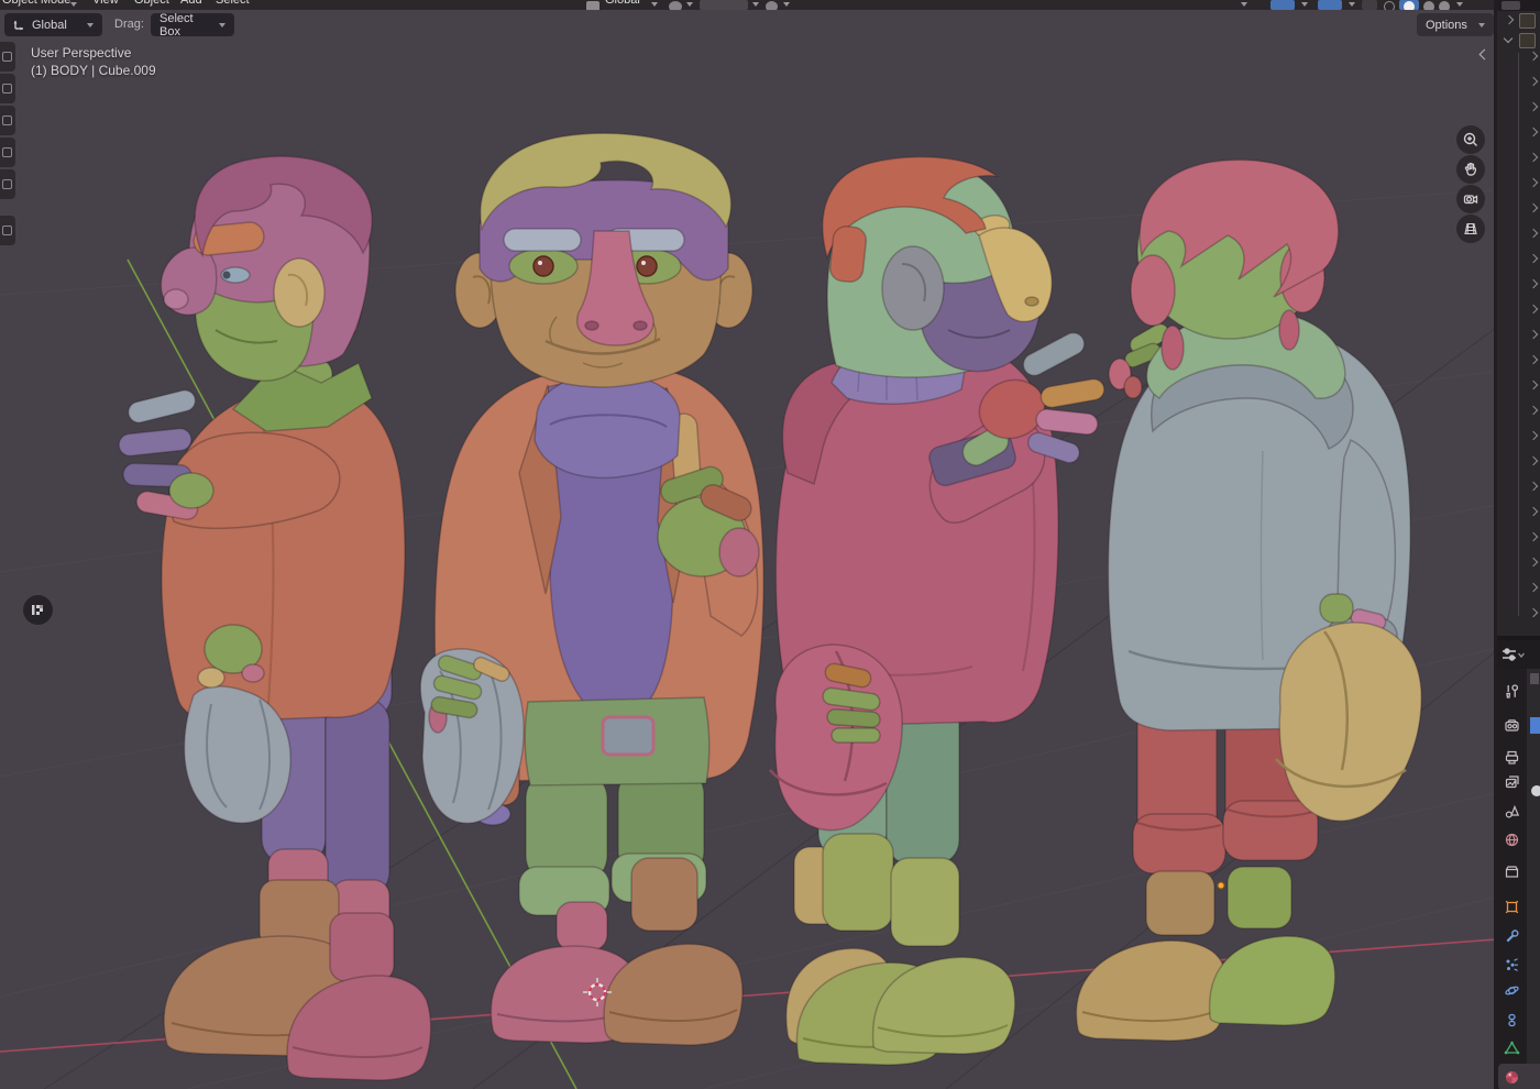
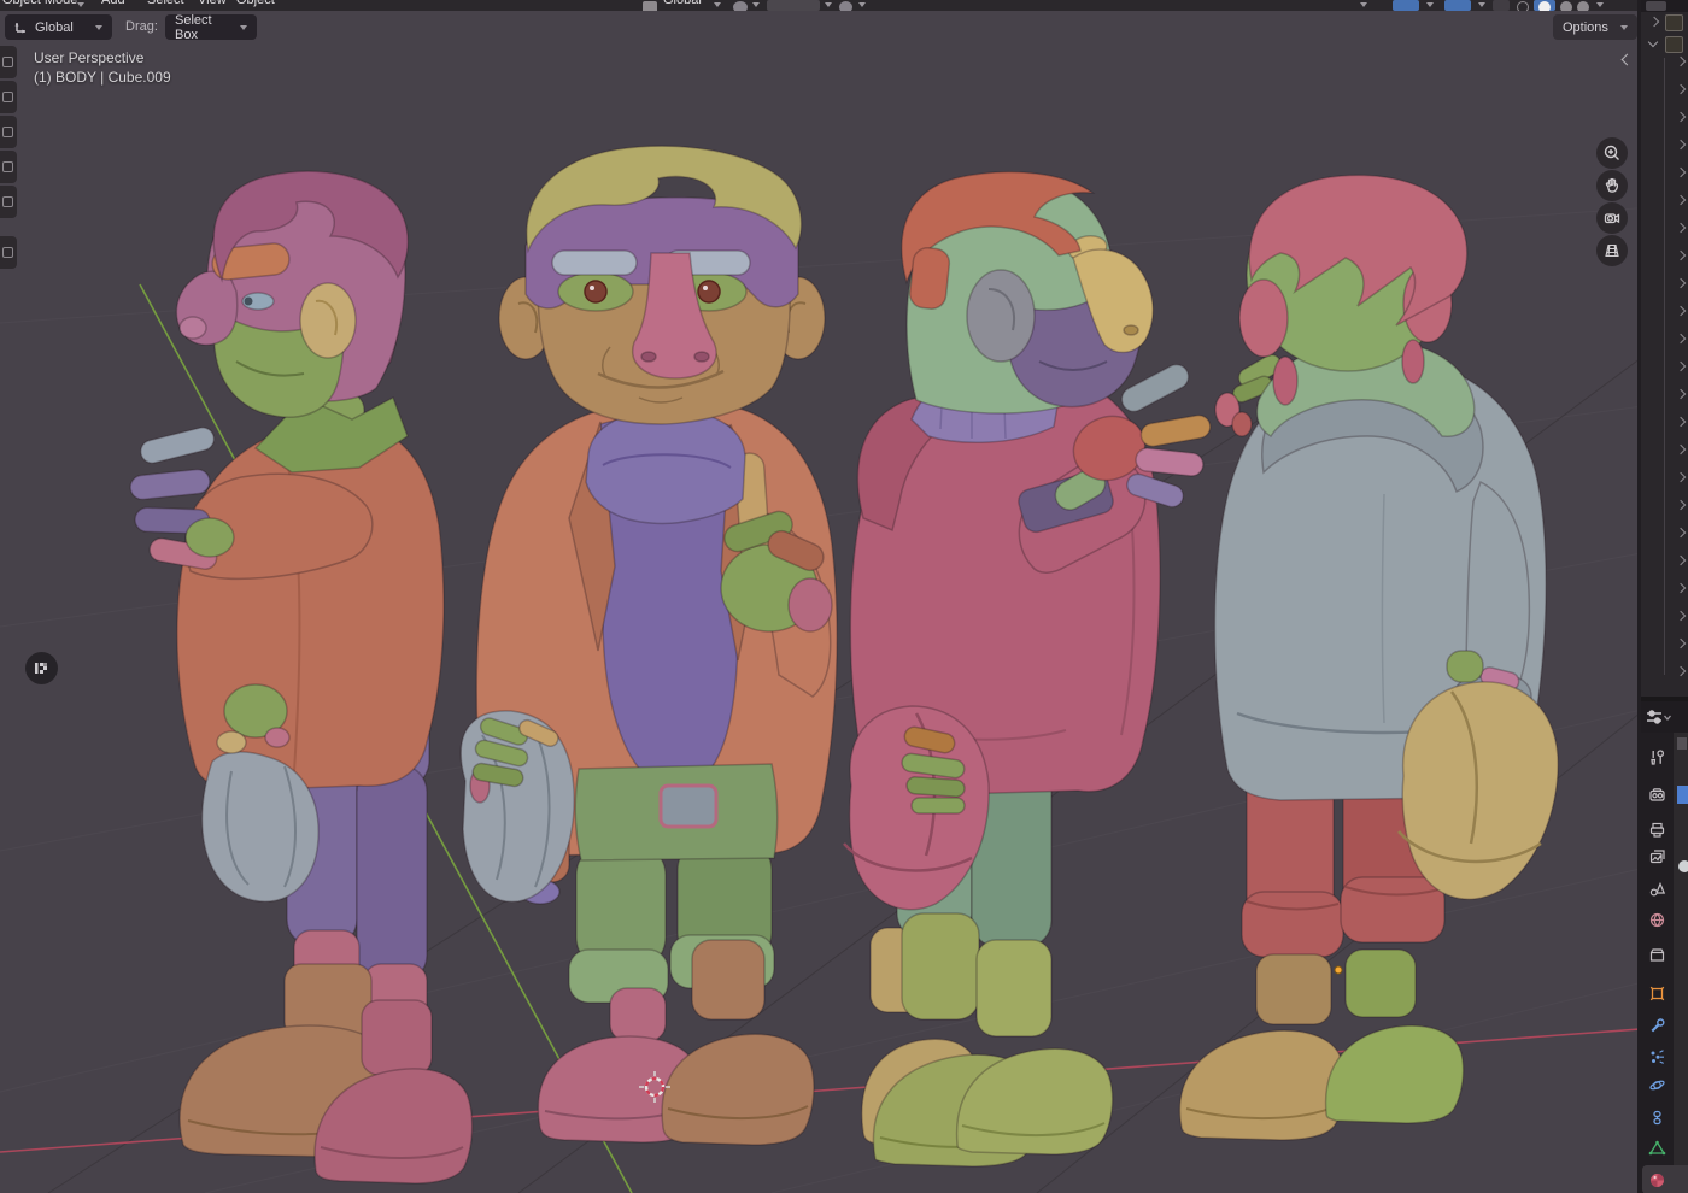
  Object Mode
- View
+ Add
- Object
+ Select
- Add
+ View
- Select
+ Object
  Global
  Global
  Drag:
  Select Box
  Options
  User Perspective
  (1) BODY | Cube.009
